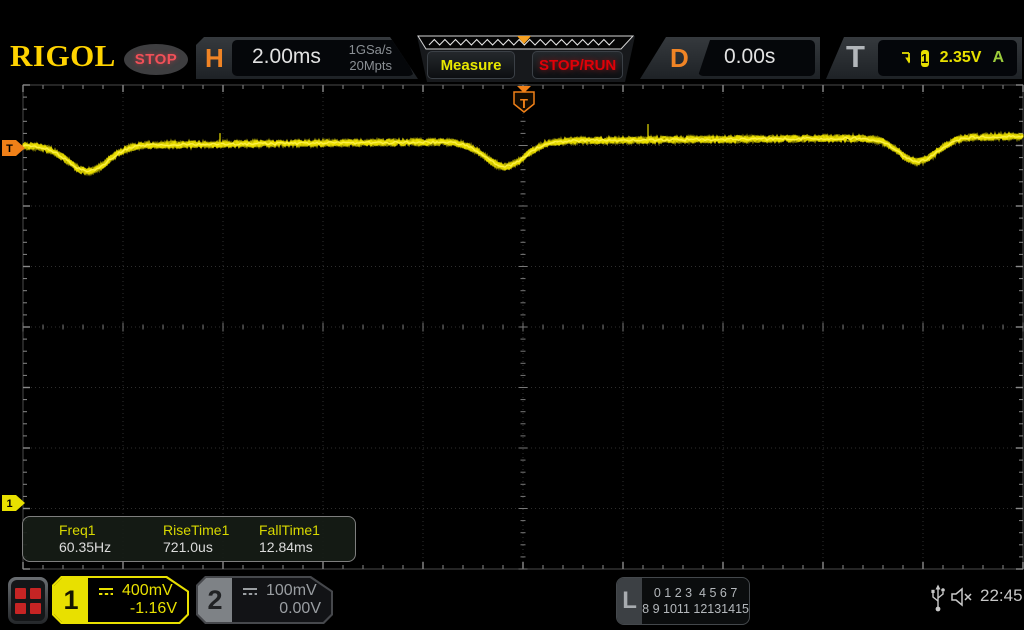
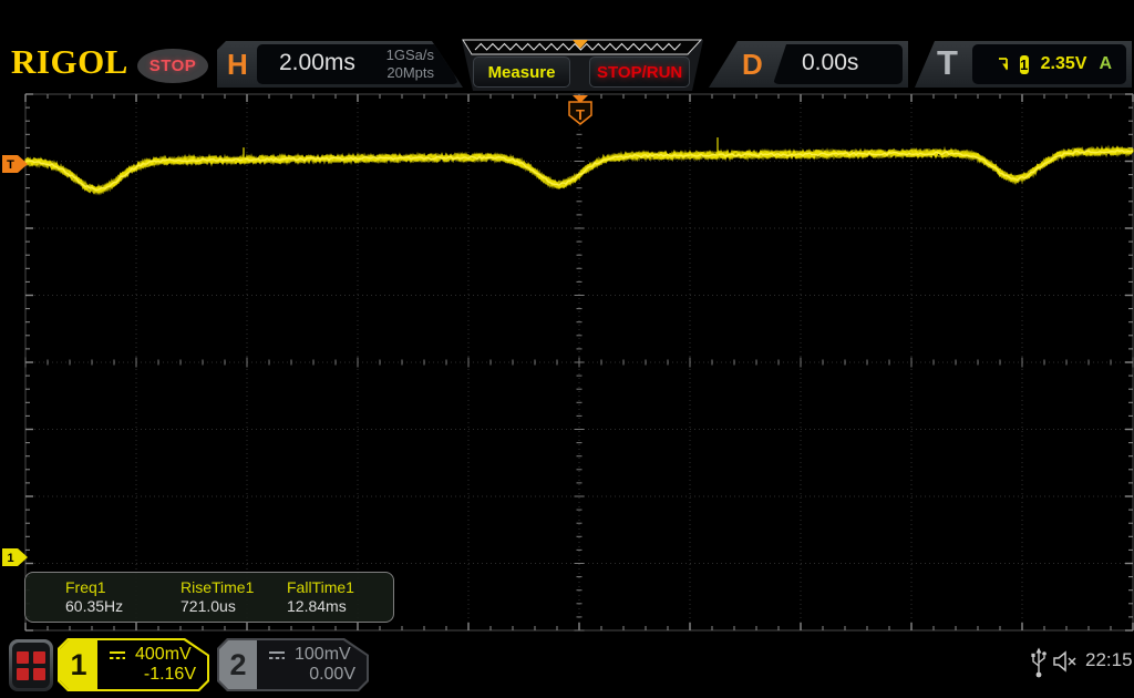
  RIGOL
  STOP
  H
  2.00ms
  1GSa/s
  20Mpts
  Measure
  STOP/RUN
  D
  0.00s
  T
  1
  2.35V
  A
  T
  1
  T
  Freq1
  60.35Hz
  RiseTime1
  721.0us
  FallTime1
  12.84ms
  1
  400mV
  -1.16V
  2
  100mV
  0.00V
- L
- 0 1 2 3 4 5 6 7
- 8 9 1011 12131415
- 22:45
+ 22:15
